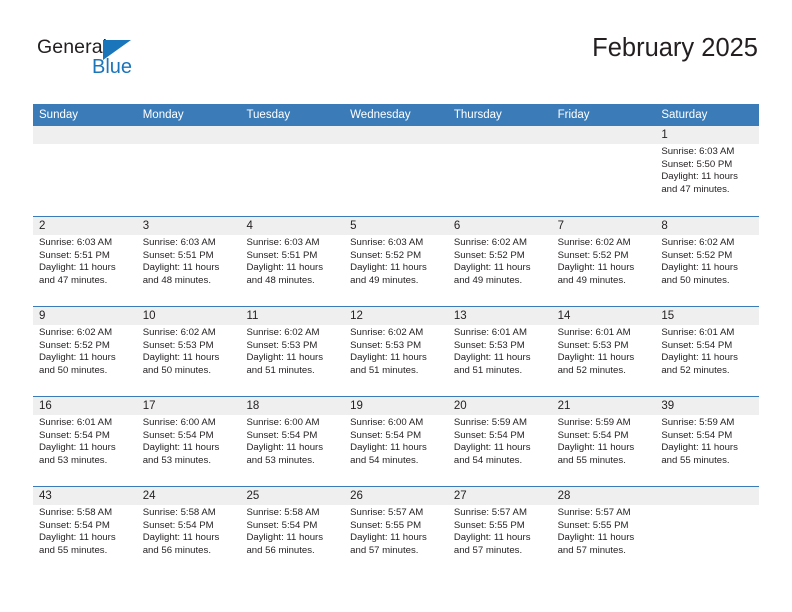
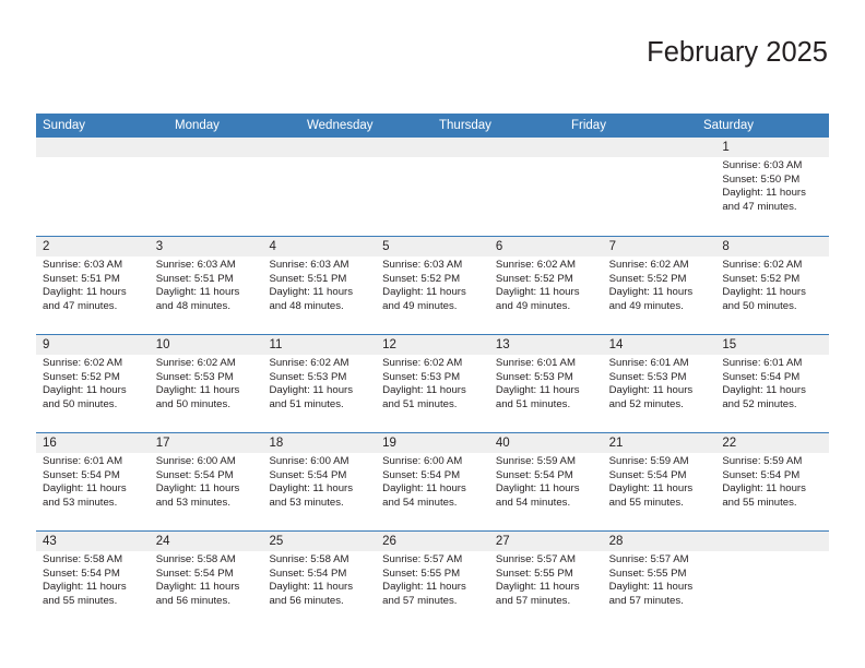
- General
- Blue
  February 2025
  Sunday
  Monday
- Tuesday
  Wednesday
  Thursday
  Friday
  Saturday
  1
  Sunrise: 6:03 AM
  Sunset: 5:50 PM
  Daylight: 11 hours and 47 minutes.
  2
  Sunrise: 6:03 AM
  Sunset: 5:51 PM
  Daylight: 11 hours and 47 minutes.
  3
  Sunrise: 6:03 AM
  Sunset: 5:51 PM
  Daylight: 11 hours and 48 minutes.
  4
  Sunrise: 6:03 AM
  Sunset: 5:51 PM
  Daylight: 11 hours and 48 minutes.
  5
  Sunrise: 6:03 AM
  Sunset: 5:52 PM
  Daylight: 11 hours and 49 minutes.
  6
  Sunrise: 6:02 AM
  Sunset: 5:52 PM
  Daylight: 11 hours and 49 minutes.
  7
  Sunrise: 6:02 AM
  Sunset: 5:52 PM
  Daylight: 11 hours and 49 minutes.
  8
  Sunrise: 6:02 AM
  Sunset: 5:52 PM
  Daylight: 11 hours and 50 minutes.
  9
  Sunrise: 6:02 AM
  Sunset: 5:52 PM
  Daylight: 11 hours and 50 minutes.
  10
  Sunrise: 6:02 AM
  Sunset: 5:53 PM
  Daylight: 11 hours and 50 minutes.
  11
  Sunrise: 6:02 AM
  Sunset: 5:53 PM
  Daylight: 11 hours and 51 minutes.
  12
  Sunrise: 6:02 AM
  Sunset: 5:53 PM
  Daylight: 11 hours and 51 minutes.
  13
  Sunrise: 6:01 AM
  Sunset: 5:53 PM
  Daylight: 11 hours and 51 minutes.
  14
  Sunrise: 6:01 AM
  Sunset: 5:53 PM
  Daylight: 11 hours and 52 minutes.
  15
  Sunrise: 6:01 AM
  Sunset: 5:54 PM
  Daylight: 11 hours and 52 minutes.
  16
  Sunrise: 6:01 AM
  Sunset: 5:54 PM
  Daylight: 11 hours and 53 minutes.
  17
  Sunrise: 6:00 AM
  Sunset: 5:54 PM
  Daylight: 11 hours and 53 minutes.
  18
  Sunrise: 6:00 AM
  Sunset: 5:54 PM
  Daylight: 11 hours and 53 minutes.
  19
  Sunrise: 6:00 AM
  Sunset: 5:54 PM
  Daylight: 11 hours and 54 minutes.
- 20
+ 40
  Sunrise: 5:59 AM
  Sunset: 5:54 PM
  Daylight: 11 hours and 54 minutes.
  21
  Sunrise: 5:59 AM
  Sunset: 5:54 PM
  Daylight: 11 hours and 55 minutes.
- 39
+ 22
  Sunrise: 5:59 AM
  Sunset: 5:54 PM
  Daylight: 11 hours and 55 minutes.
  43
  Sunrise: 5:58 AM
  Sunset: 5:54 PM
  Daylight: 11 hours and 55 minutes.
  24
  Sunrise: 5:58 AM
  Sunset: 5:54 PM
  Daylight: 11 hours and 56 minutes.
  25
  Sunrise: 5:58 AM
  Sunset: 5:54 PM
  Daylight: 11 hours and 56 minutes.
  26
  Sunrise: 5:57 AM
  Sunset: 5:55 PM
  Daylight: 11 hours and 57 minutes.
  27
  Sunrise: 5:57 AM
  Sunset: 5:55 PM
  Daylight: 11 hours and 57 minutes.
  28
  Sunrise: 5:57 AM
  Sunset: 5:55 PM
  Daylight: 11 hours and 57 minutes.
